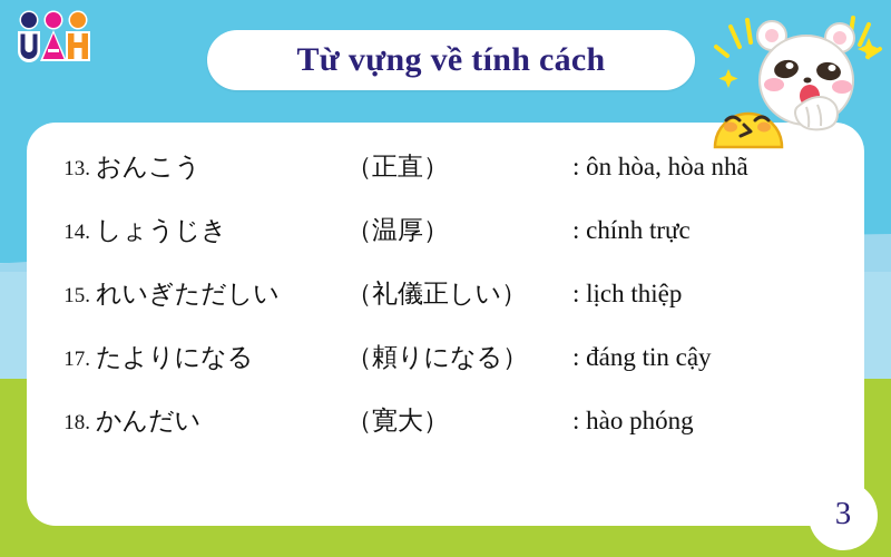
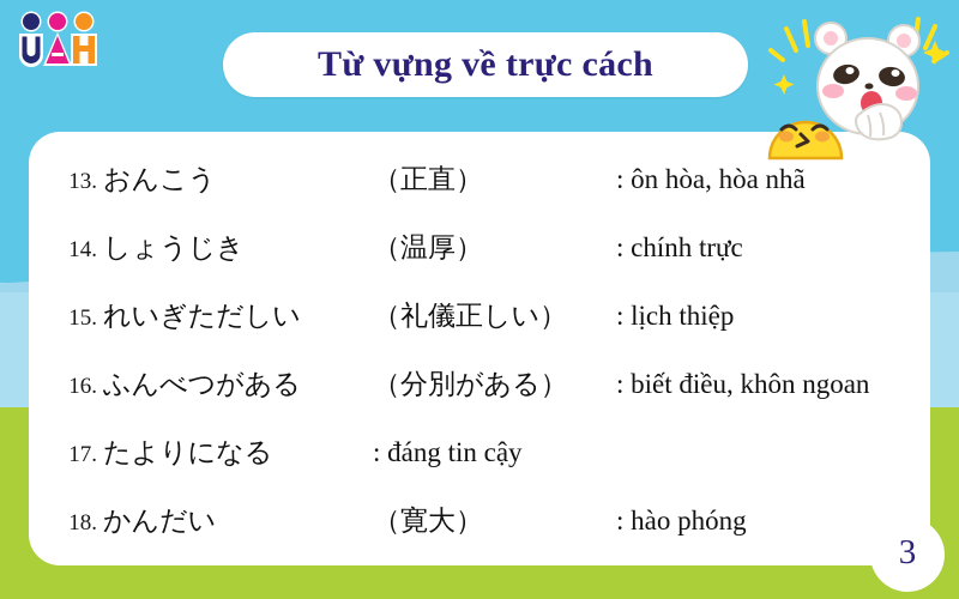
- Từ vựng về tính cách
+ Từ vựng về trực cách
  13.
  おんこう
  （正直）
  : ôn hòa, hòa nhã
  14.
  しょうじき
  （温厚）
  : chính trực
  15.
  れいぎただしい
  （礼儀正しい）
  : lịch thiệp
+ 16.
+ ふんべつがある
+ （分別がある）
+ : biết điều, khôn ngoan
  17.
  たよりになる
- （頼りになる）
  : đáng tin cậy
  18.
  かんだい
  （寛大）
  : hào phóng
  3
